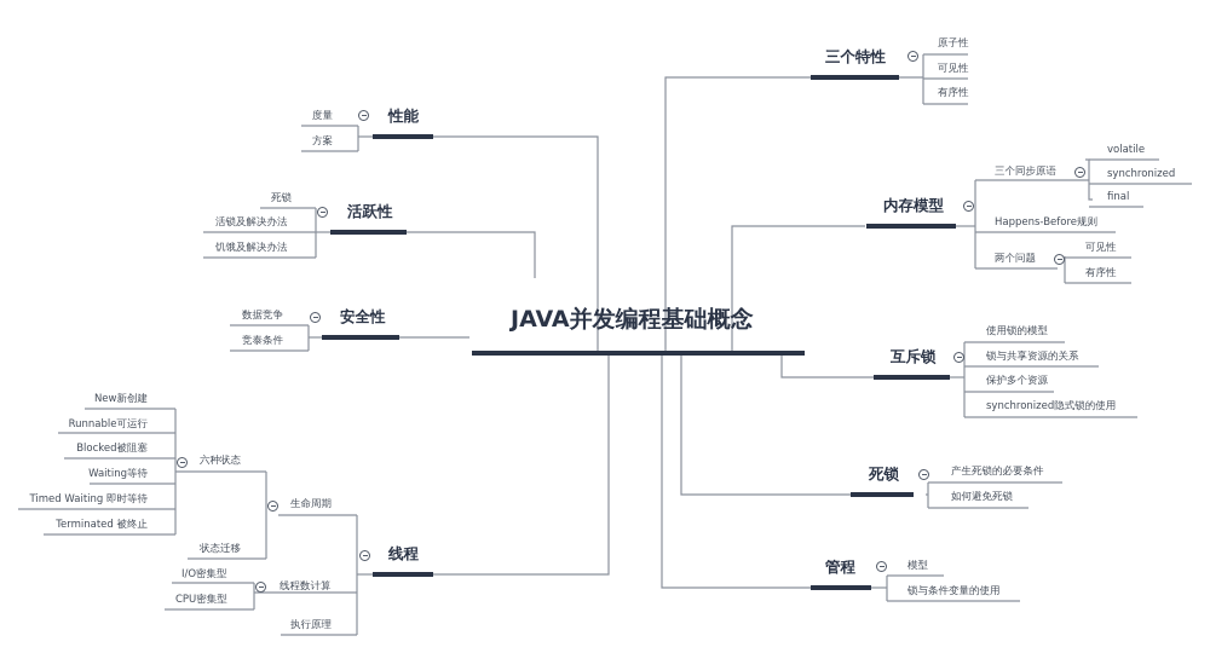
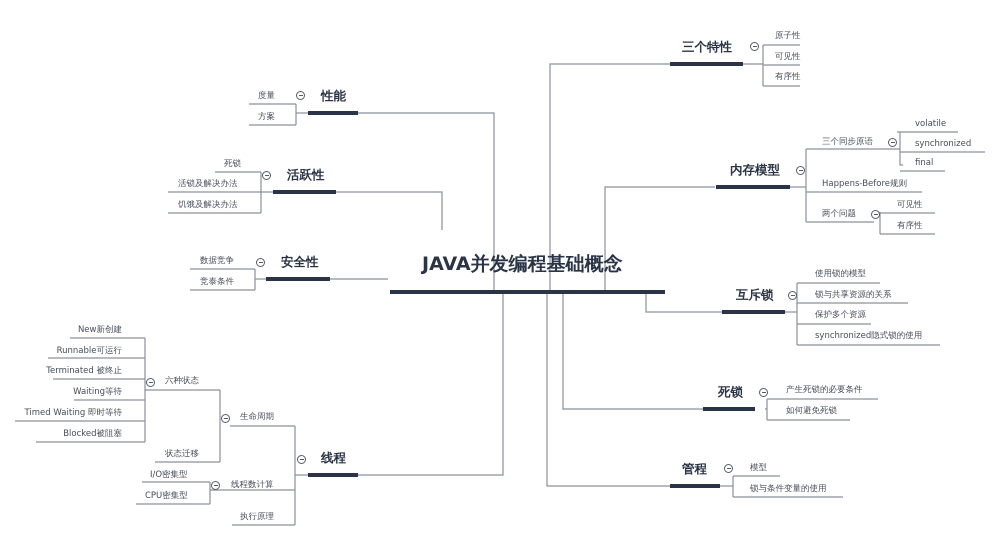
  JAVA并发编程基础概念
  三个特性
  原子性
  可见性
  有序性
  内存模型
  三个同步原语
  volatile
  synchronized
  final
  Happens-Before规则
  两个问题
  可见性
  有序性
  互斥锁
  使用锁的模型
  锁与共享资源的关系
  保护多个资源
  synchronized隐式锁的使用
  死锁
  产生死锁的必要条件
  如何避免死锁
  管程
  模型
  锁与条件变量的使用
  性能
  度量
  方案
  活跃性
  死锁
  活锁及解决办法
  饥饿及解决办法
  安全性
  数据竞争
  竞泰条件
  线程
  生命周期
  六种状态
  New新创建
  Runnable可运行
- Blocked被阻塞
+ Terminated 被终止
  Waiting等待
  Timed Waiting 即时等待
- Terminated 被终止
+ Blocked被阻塞
  状态迁移
  线程数计算
  I/O密集型
  CPU密集型
  执行原理
